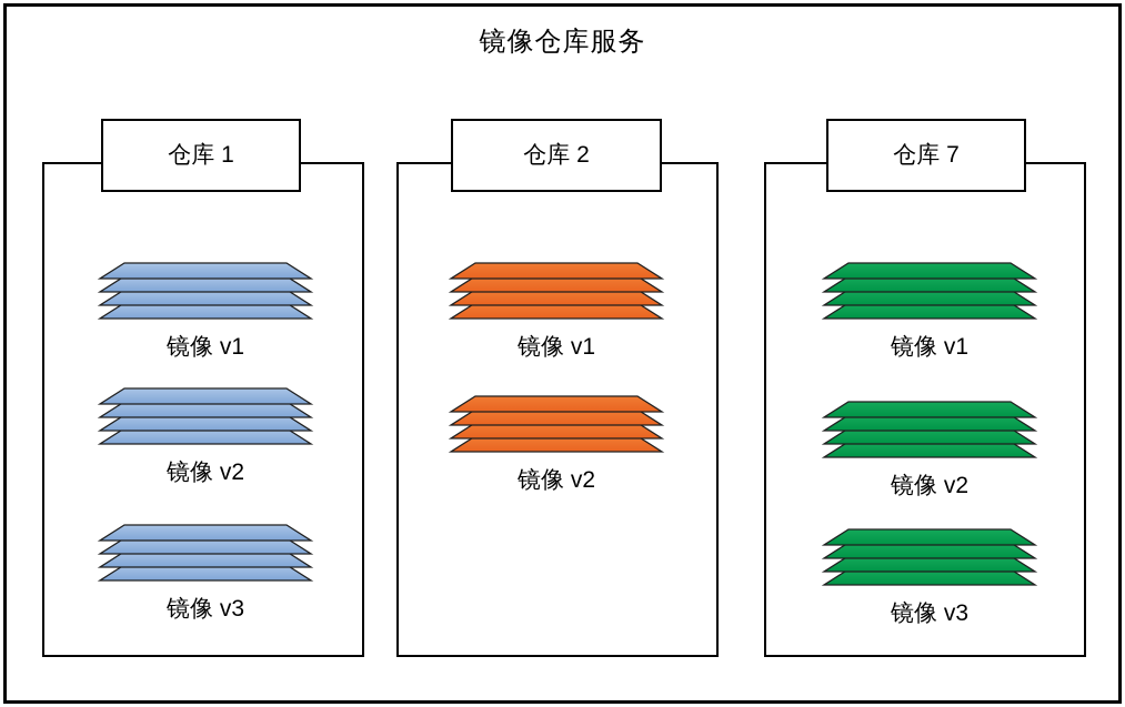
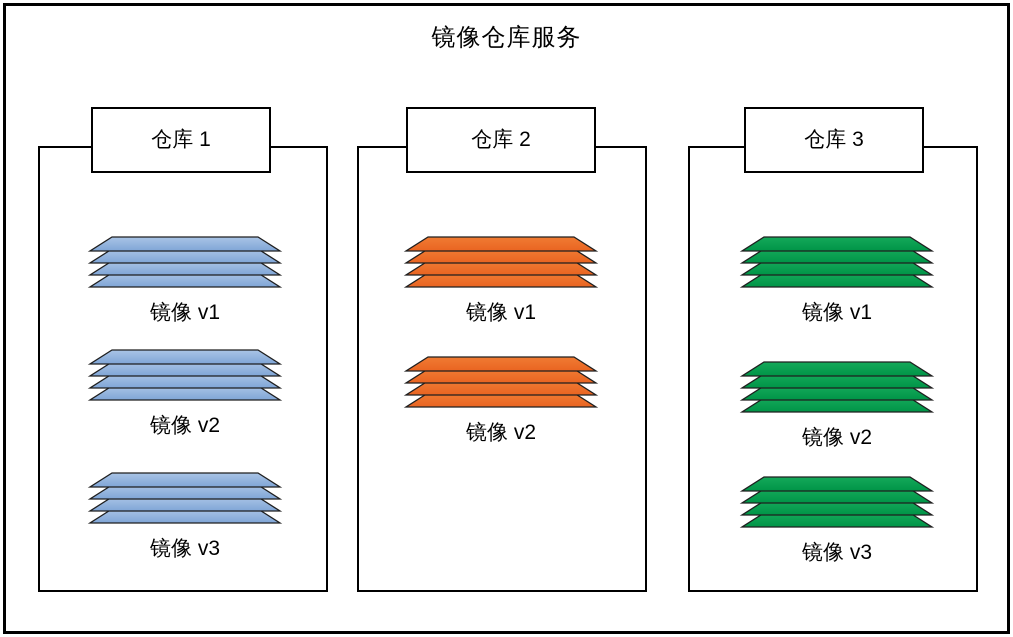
  镜像仓库服务
  仓库 1
  镜像 v1
  镜像 v2
  镜像 v3
  仓库 2
  镜像 v1
  镜像 v2
- 仓库 7
+ 仓库 3
  镜像 v1
  镜像 v2
  镜像 v3
